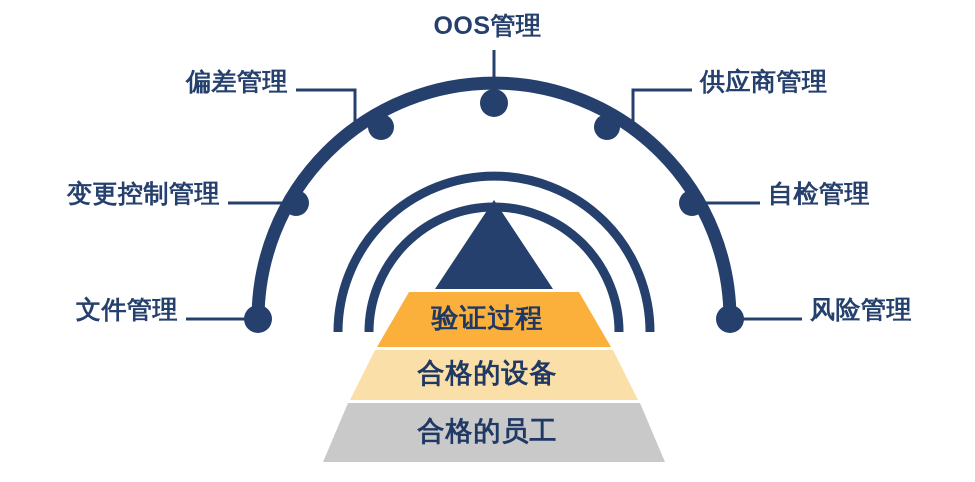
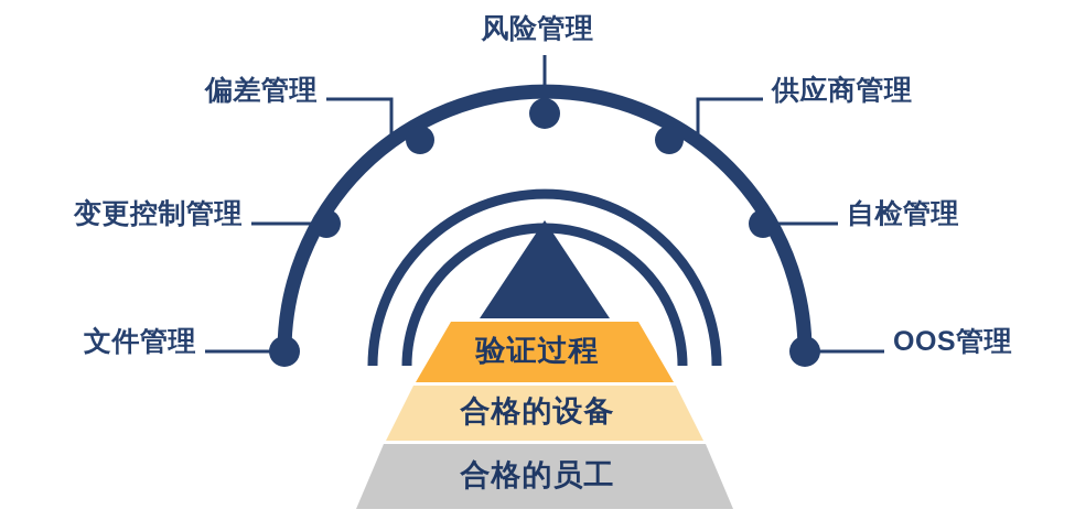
  文件管理
  变更控制管理
  偏差管理
- OOS管理
+ 风险管理
  供应商管理
  自检管理
- 风险管理
+ OOS管理
  验证过程
  合格的设备
  合格的员工
